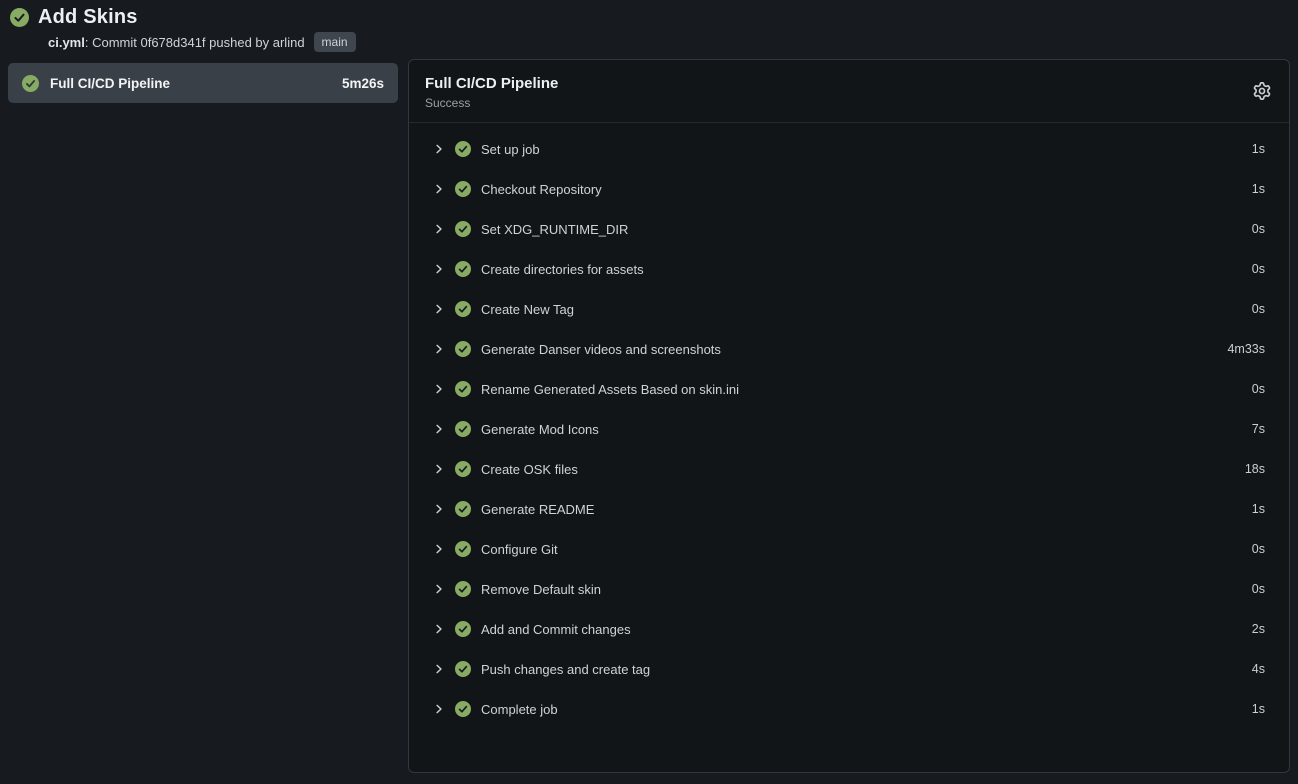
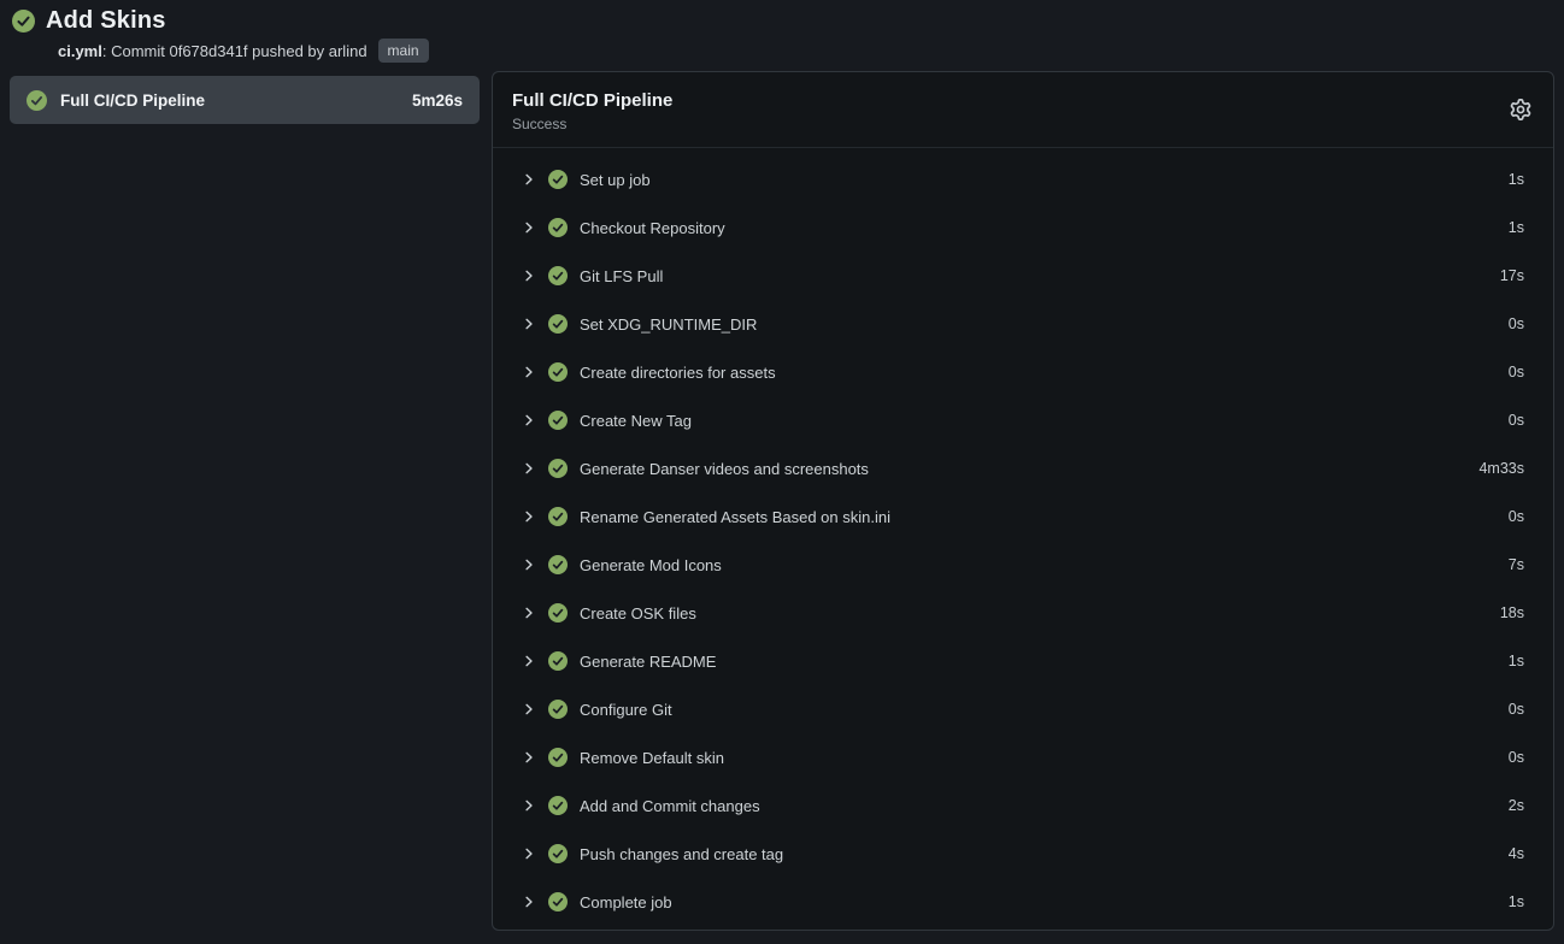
  Add Skins
  ci.yml: Commit 0f678d341f pushed by arlind
  main
  Full CI/CD Pipeline
  5m26s
  Full CI/CD Pipeline
  Success
  Set up job
  1s
  Checkout Repository
  1s
+ Git LFS Pull
+ 17s
  Set XDG_RUNTIME_DIR
  0s
  Create directories for assets
  0s
  Create New Tag
  0s
  Generate Danser videos and screenshots
  4m33s
  Rename Generated Assets Based on skin.ini
  0s
  Generate Mod Icons
  7s
  Create OSK files
  18s
  Generate README
  1s
  Configure Git
  0s
  Remove Default skin
  0s
  Add and Commit changes
  2s
  Push changes and create tag
  4s
  Complete job
  1s
